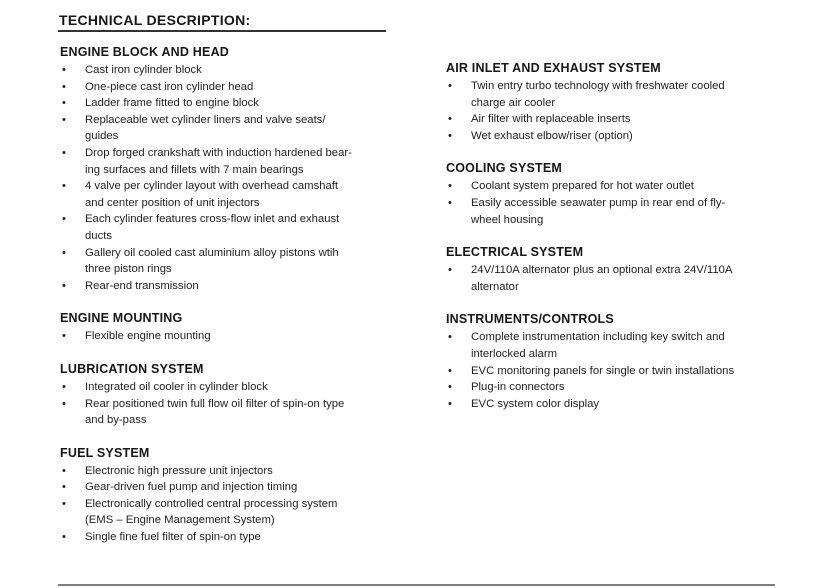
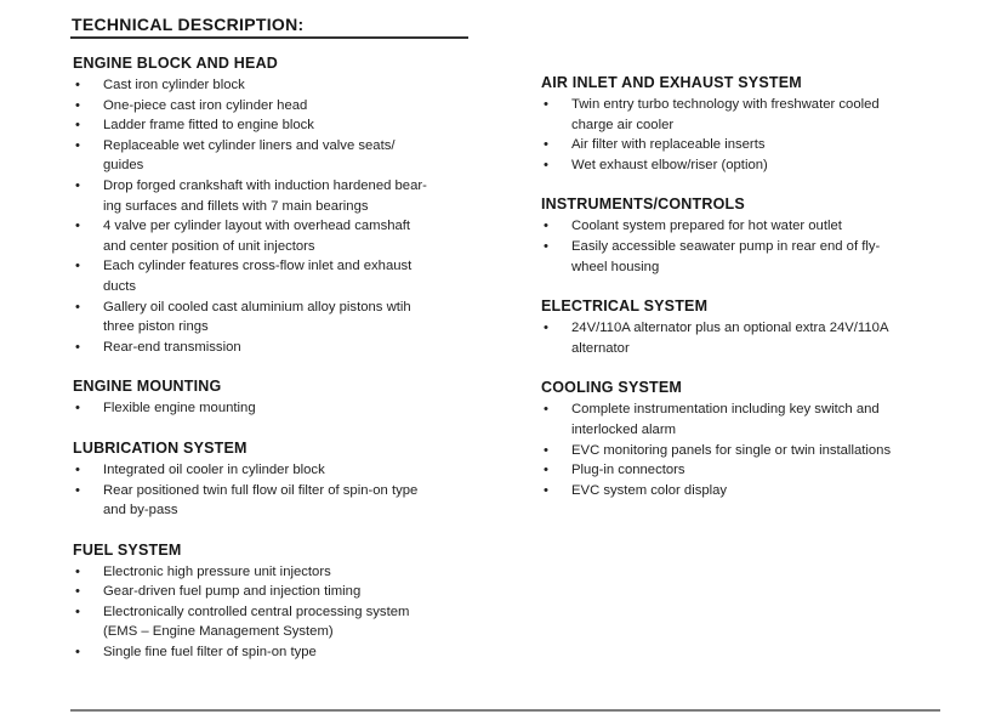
  TECHNICAL DESCRIPTION:
  ENGINE BLOCK AND HEAD
  Cast iron cylinder block
  One-piece cast iron cylinder head
  Ladder frame fitted to engine block
  Replaceable wet cylinder liners and valve seats/
  guides
  Drop forged crankshaft with induction hardened bear-
  ing surfaces and fillets with 7 main bearings
  4 valve per cylinder layout with overhead camshaft
  and center position of unit injectors
  Each cylinder features cross-flow inlet and exhaust
  ducts
  Gallery oil cooled cast aluminium alloy pistons wtih
  three piston rings
  Rear-end transmission
  ENGINE MOUNTING
  Flexible engine mounting
  LUBRICATION SYSTEM
  Integrated oil cooler in cylinder block
  Rear positioned twin full flow oil filter of spin-on type
  and by-pass
  FUEL SYSTEM
  Electronic high pressure unit injectors
  Gear-driven fuel pump and injection timing
  Electronically controlled central processing system
  (EMS – Engine Management System)
  Single fine fuel filter of spin-on type
  AIR INLET AND EXHAUST SYSTEM
  Twin entry turbo technology with freshwater cooled
  charge air cooler
  Air filter with replaceable inserts
  Wet exhaust elbow/riser (option)
- COOLING SYSTEM
+ INSTRUMENTS/CONTROLS
  Coolant system prepared for hot water outlet
  Easily accessible seawater pump in rear end of fly-
  wheel housing
  ELECTRICAL SYSTEM
  24V/110A alternator plus an optional extra 24V/110A
  alternator
- INSTRUMENTS/CONTROLS
+ COOLING SYSTEM
  Complete instrumentation including key switch and
  interlocked alarm
  EVC monitoring panels for single or twin installations
  Plug-in connectors
  EVC system color display
